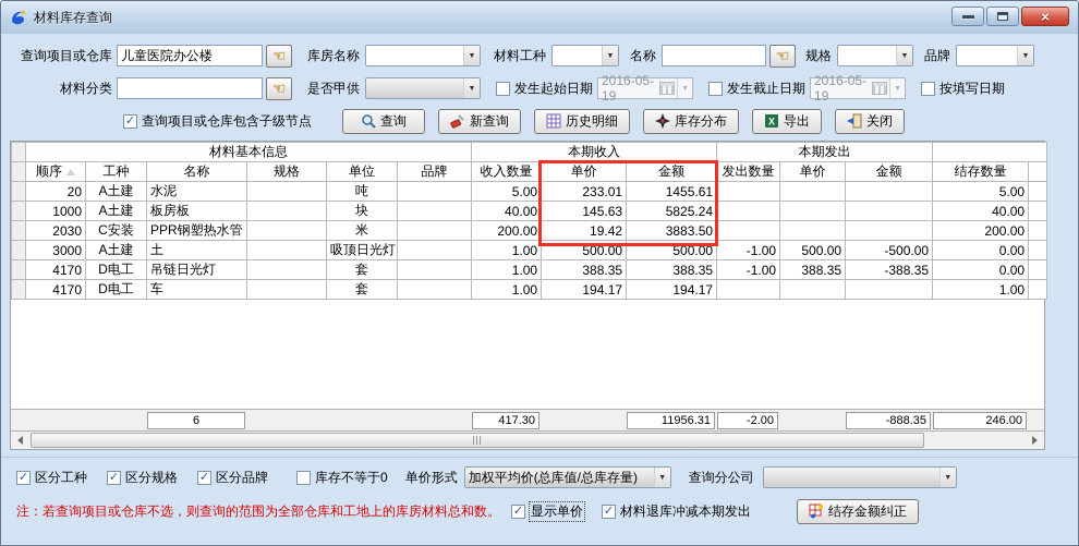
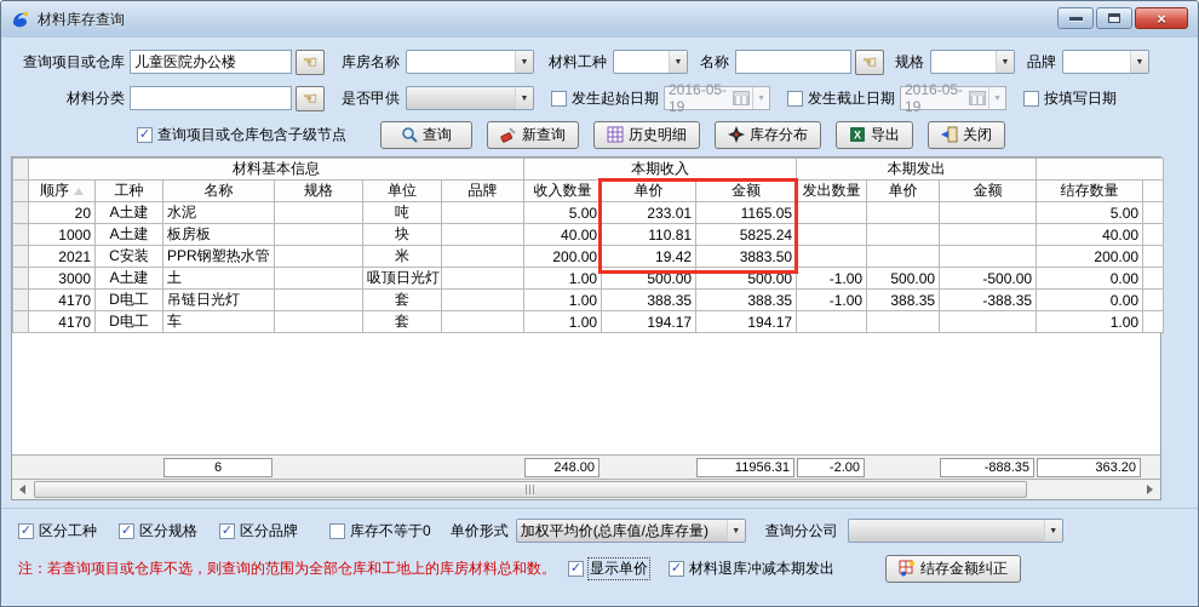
  材料库存查询
  ×
  查询项目或仓库
  儿童医院办公楼
  ☜
  库房名称
  材料工种
  名称
  ☜
  规格
  品牌
  材料分类
  ☜
  是否甲供
  发生起始日期
  2016-05-19
  发生截止日期
  2016-05-19
  按填写日期
  ✓
  查询项目或仓库包含子级节点
  查询
  新查询
  历史明细
  库存分布
  X
  导出
  关闭
  	材料基本信息	本期收入	本期发出
  	顺序	工种	名称	规格	单位	品牌	收入数量	单价	金额	发出数量	单价	金额	结存数量
- 	20	A土建	水泥		吨		5.00	233.01	1455.61				5.00
+ 	20	A土建	水泥		吨		5.00	233.01	1165.05				5.00
- 	1000	A土建	板房板		块		40.00	145.63	5825.24				40.00
+ 	1000	A土建	板房板		块		40.00	110.81	5825.24				40.00
- 	2030	C安装	PPR钢塑热水管		米		200.00	19.42	3883.50				200.00
+ 	2021	C安装	PPR钢塑热水管		米		200.00	19.42	3883.50				200.00
  	3000	A土建	土		吸顶日光灯		1.00	500.00	500.00	-1.00	500.00	-500.00	0.00
  	4170	D电工	吊链日光灯		套		1.00	388.35	388.35	-1.00	388.35	-388.35	0.00
  	4170	D电工	车		套		1.00	194.17	194.17				1.00
  6
- 417.30
+ 248.00
  11956.31
  -2.00
  -888.35
- 246.00
+ 363.20
  ✓
  区分工种
  ✓
  区分规格
  ✓
  区分品牌
  库存不等于0
  单价形式
  加权平均价(总库值/总库存量)
  查询分公司
  注：若查询项目或仓库不选，则查询的范围为全部仓库和工地上的库房材料总和数。
  ✓
  显示单价
  ✓
  材料退库冲减本期发出
  结存金额纠正
